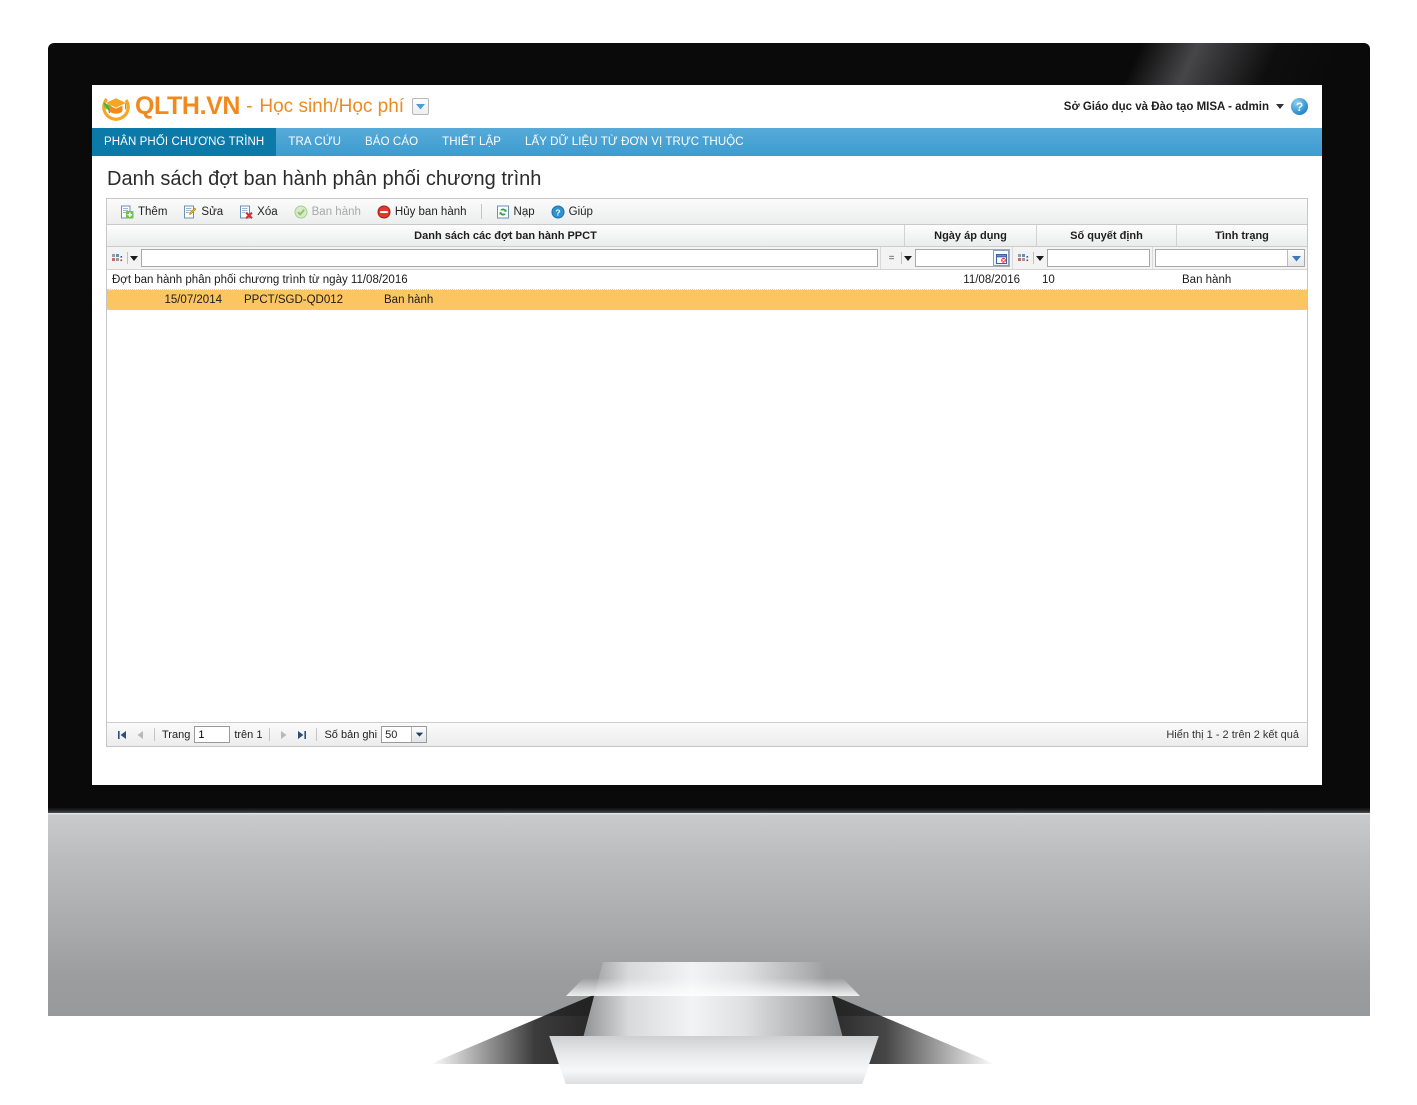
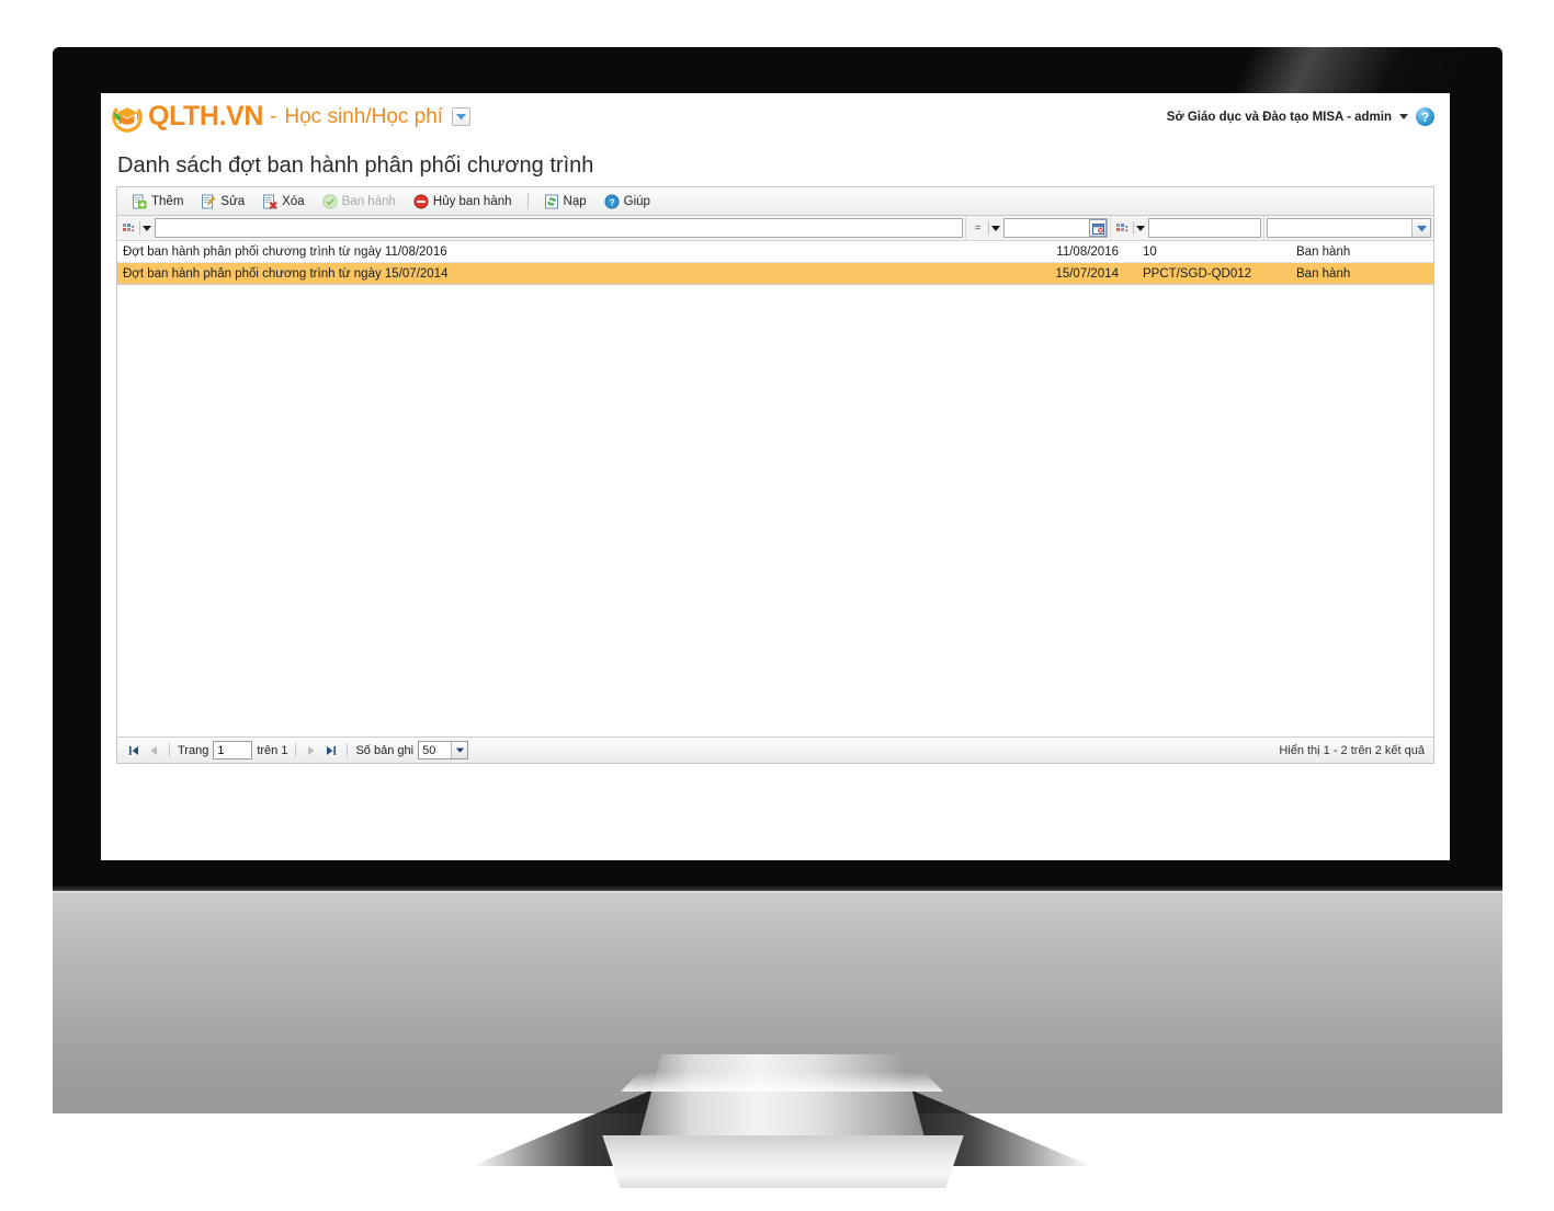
  QLTH.VN
  -
  Học sinh/Học phí
  Sở Giáo dục và Đào tạo MISA - admin
  ?
- PHÂN PHỐI CHƯƠNG TRÌNH
- TRA CỨU
- BÁO CÁO
- THIẾT LẬP
- LẤY DỮ LIỆU TỪ ĐƠN VỊ TRỰC THUỘC
  Danh sách đợt ban hành phân phối chương trình
  Thêm
  Sửa
  Xóa
  Ban hành
  Hủy ban hành
  Nạp
  ?
  Giúp
- Danh sách các đợt ban hành PPCT
- Ngày áp dụng
- Số quyết định
- Tình trạng
  =
  Đợt ban hành phân phối chương trình từ ngày 11/08/2016
  11/08/2016
  10
  Ban hành
+ Đợt ban hành phân phối chương trình từ ngày 15/07/2014
  15/07/2014
  PPCT/SGD-QD012
  Ban hành
  Trang
  1
  trên 1
  Số bản ghi
  50
  Hiển thị 1 - 2 trên 2 kết quả
